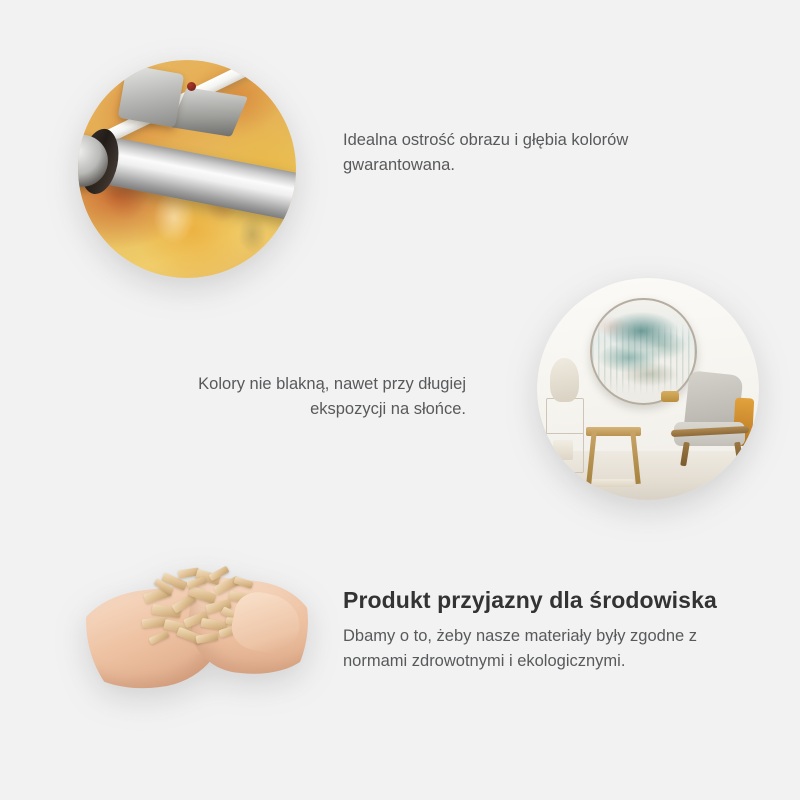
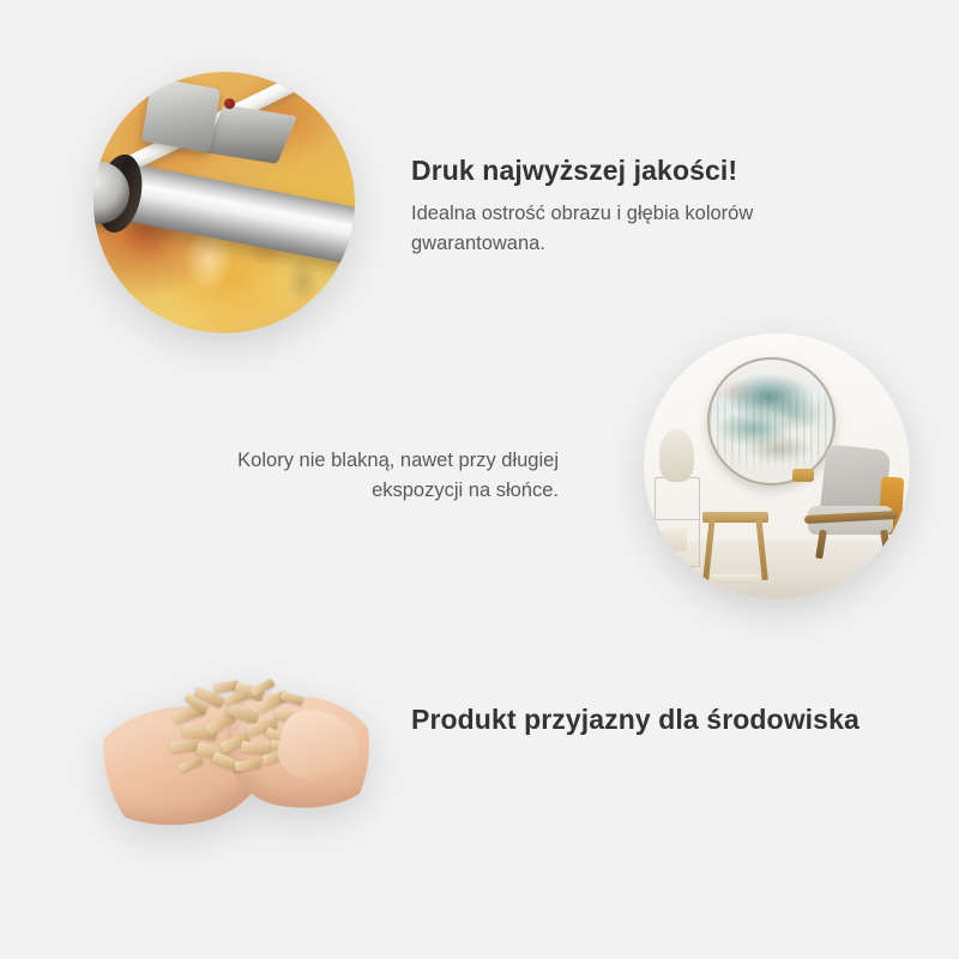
+ Druk najwyższej jakości!
  Idealna ostrość obrazu i głębia kolorów
  gwarantowana.
  Kolory nie blakną, nawet przy długiej
  ekspozycji na słońce.
  Produkt przyjazny dla środowiska
- Dbamy o to, żeby nasze materiały były zgodne z
- normami zdrowotnymi i ekologicznymi.
